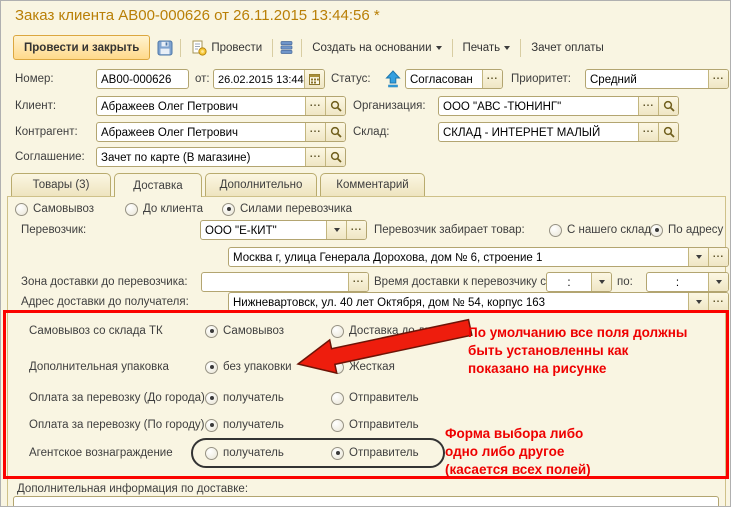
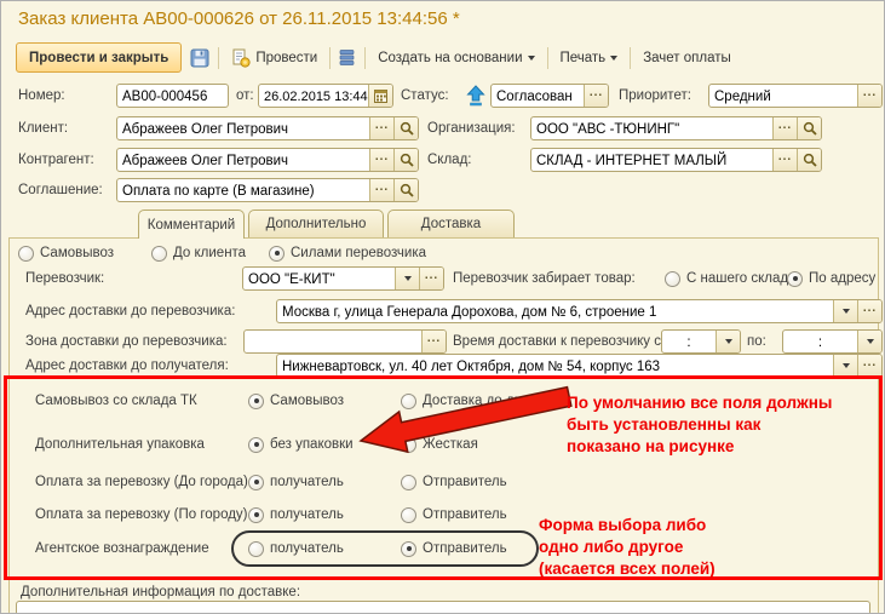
  Заказ клиента АВ00-000626 от 26.11.2015 13:44:56 *
  Провести и закрыть
  Провести
  Создать на основании
  Печать
  Зачет оплаты
  Номер:
- АВ00-000626
+ АВ00-000456
  от:
  26.02.2015 13:44
  Статус:
  Согласован
  ...
  Приоритет:
  Средний
  ...
  Клиент:
  Абражеев Олег Петрович
  ...
  Организация:
  ООО "АВС -ТЮНИНГ"
  ...
  Контрагент:
  Абражеев Олег Петрович
  ...
  Склад:
  СКЛАД - ИНТЕРНЕТ МАЛЫЙ
  ...
  Соглашение:
- Зачет по карте (В магазине)
+ Оплата по карте (В магазине)
  ...
- Товары (3)
- Доставка
+ Комментарий
  Дополнительно
- Комментарий
+ Доставка
  Самовывоз
  До клиента
  Силами перевозчика
  Перевозчик:
  ООО "Е-КИТ"
  ...
  Перевозчик забирает товар:
  С нашего склад
  По адресу
+ Адрес доставки до перевозчика:
  Москва г, улица Генерала Дорохова, дом № 6, строение 1
  ...
  Зона доставки до перевозчика:
  ...
  Время доставки к перевозчику с
  :
  по:
  :
  Адрес доставки до получателя:
  Нижневартовск, ул. 40 лет Октября, дом № 54, корпус 163
  ...
  Самовывоз со склада ТК
  Самовывоз
  Дополнительная упаковка
  без упаковки
  Жесткая
  Оплата за перевозку (До города)
  получатель
  Отправитель
  Оплата за перевозку (По городу)
  получатель
  Отправитель
  Агентское вознаграждение
  получатель
  Отправитель
  По умолчанию все поля должны
  быть установленны как
  показано на рисунке
  Форма выбора либо
  одно либо другое
  (касается всех полей)
  Дополнительная информация по доставке:
